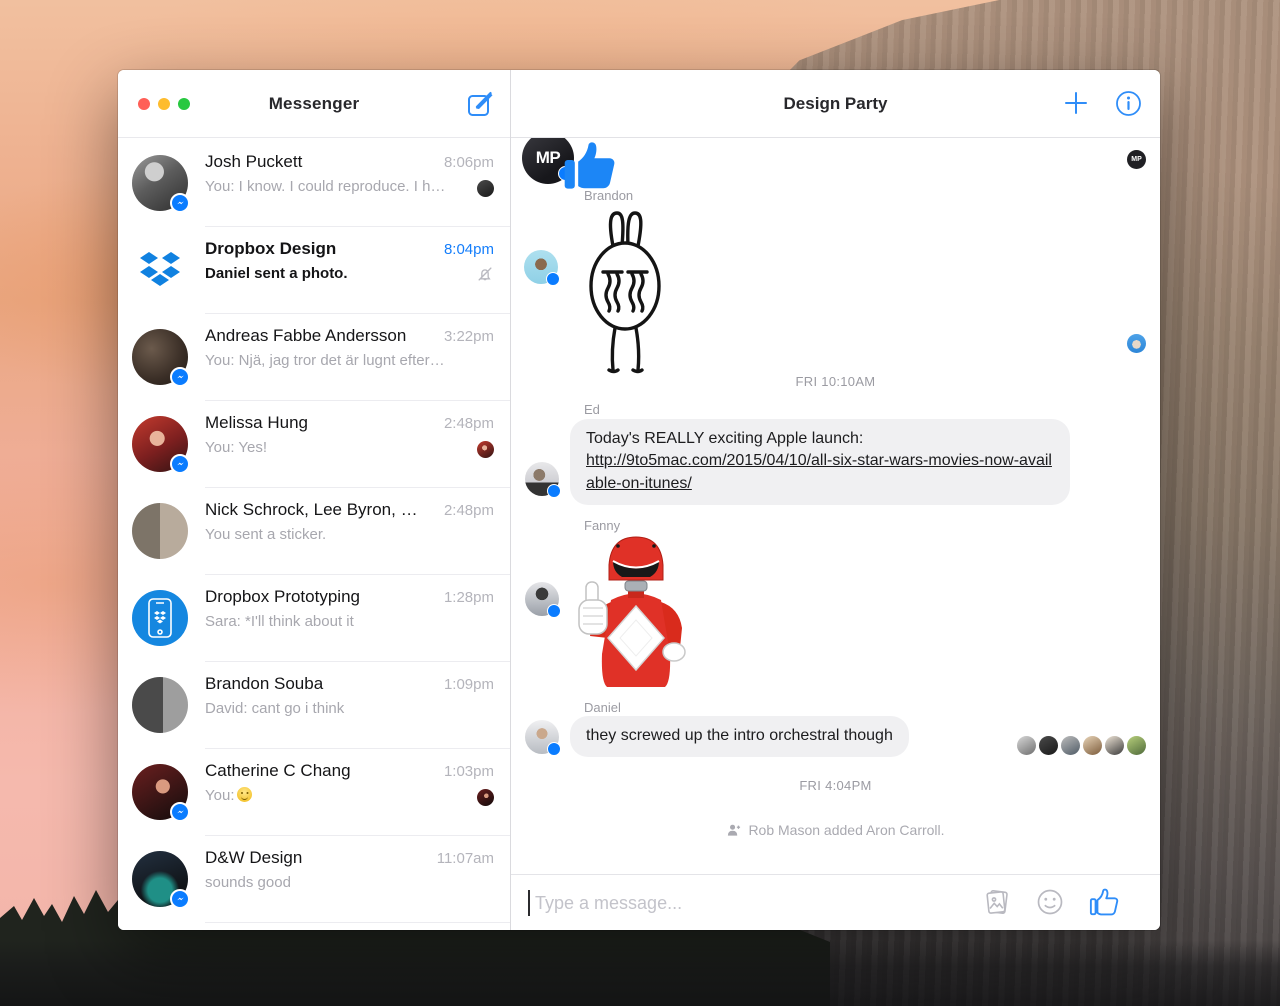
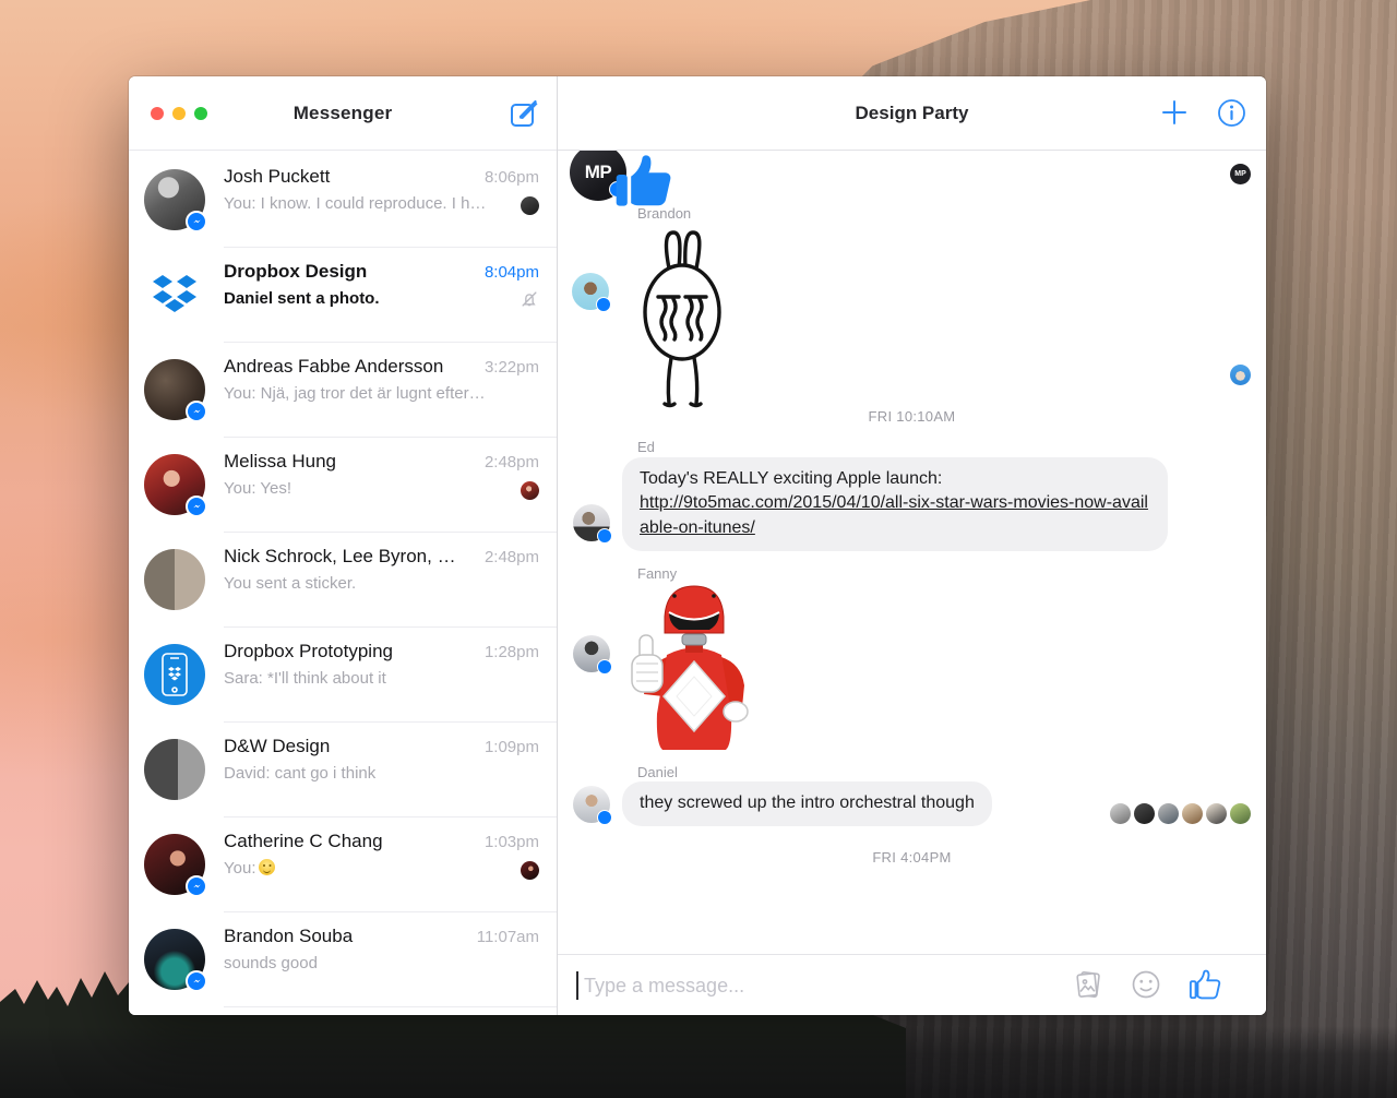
  Messenger
  Josh Puckett
  8:06pm
  You: I know. I could reproduce. I h…
  Dropbox Design
  8:04pm
  Daniel sent a photo.
  Andreas Fabbe Andersson
  3:22pm
  You: Njä, jag tror det är lugnt efter…
  Melissa Hung
  2:48pm
  You: Yes!
  Nick Schrock, Lee Byron, …
  2:48pm
  You sent a sticker.
  Dropbox Prototyping
  1:28pm
  Sara: *I'll think about it
- Brandon Souba
+ D&W Design
  1:09pm
  David: cant go i think
  Catherine C Chang
  1:03pm
  You:
- D&W Design
+ Brandon Souba
  11:07am
  sounds good
  Design Party
  MP
  Brandon
  FRI 10:10AM
  Ed
  Today's REALLY exciting Apple launch:
  http://9to5mac.com/2015/04/10/all-six-star-wars-movies-now-available-on-itunes/
  Fanny
  Daniel
  they screwed up the intro orchestral though
  FRI 4:04PM
- Rob Mason added Aron Carroll.
  Type a message...
